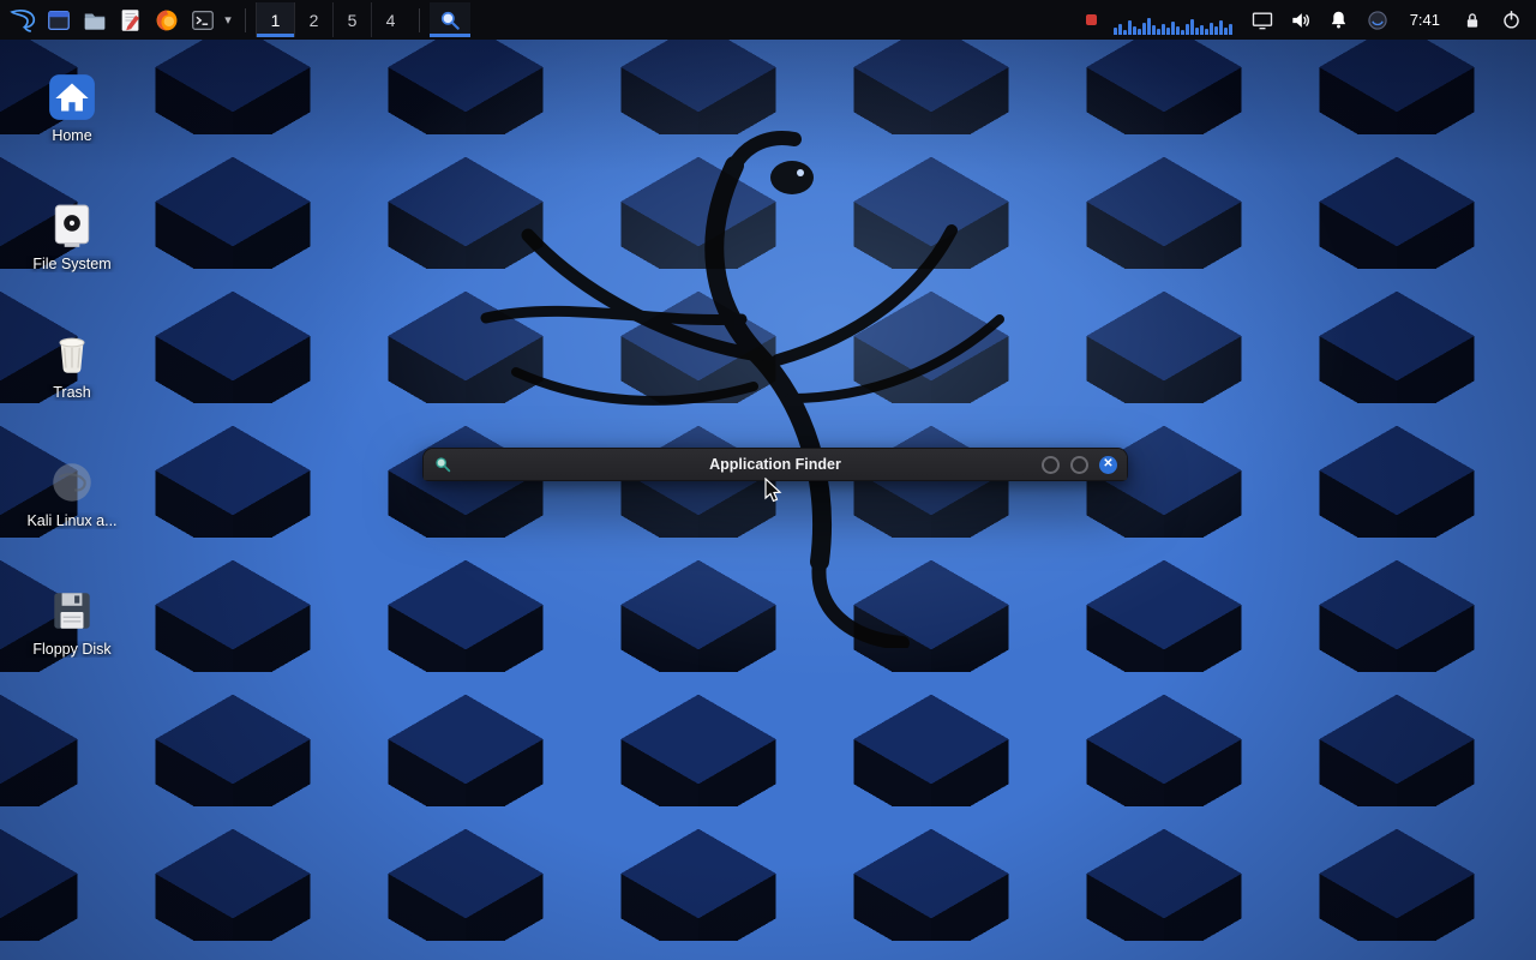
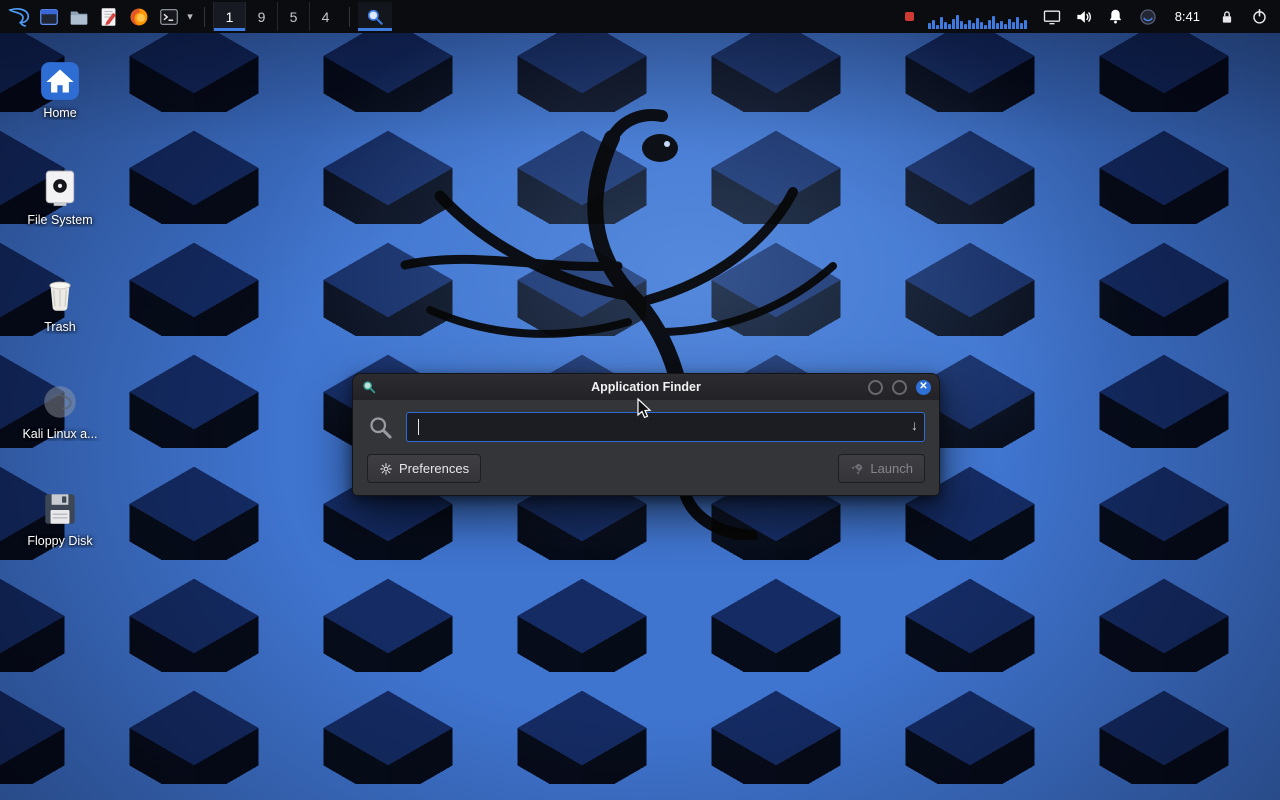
  ▾
  1
- 2
+ 9
  5
  4
- 7:41
+ 8:41
  Home
  File System
  Trash
  Kali Linux a...
  Floppy Disk
  Application Finder
  ✕
+ ↓
+ Preferences
+ Launch
